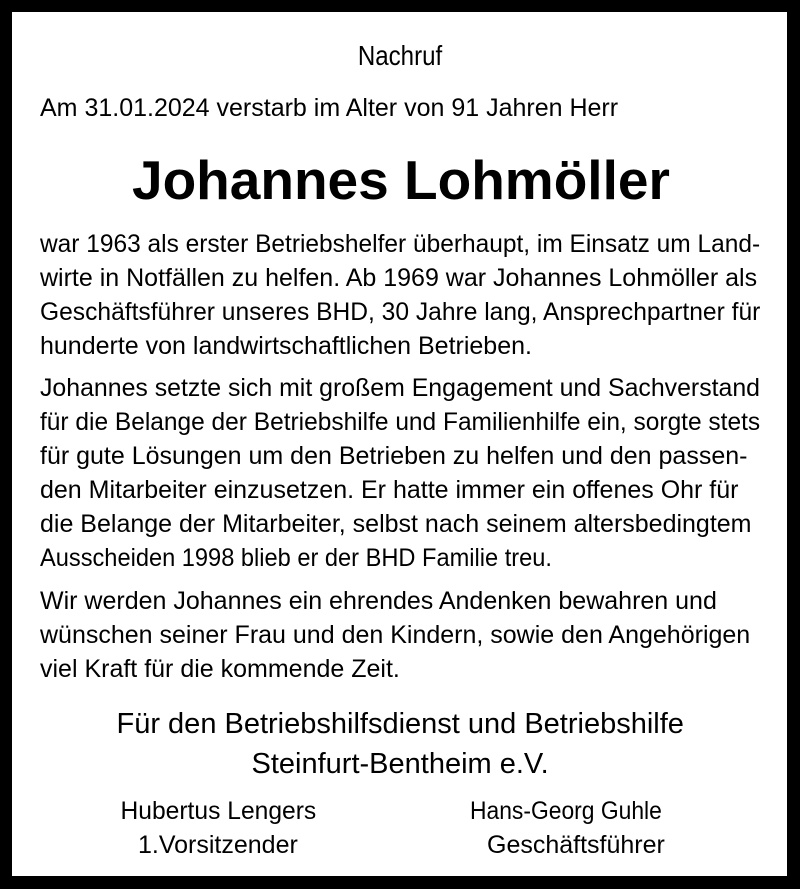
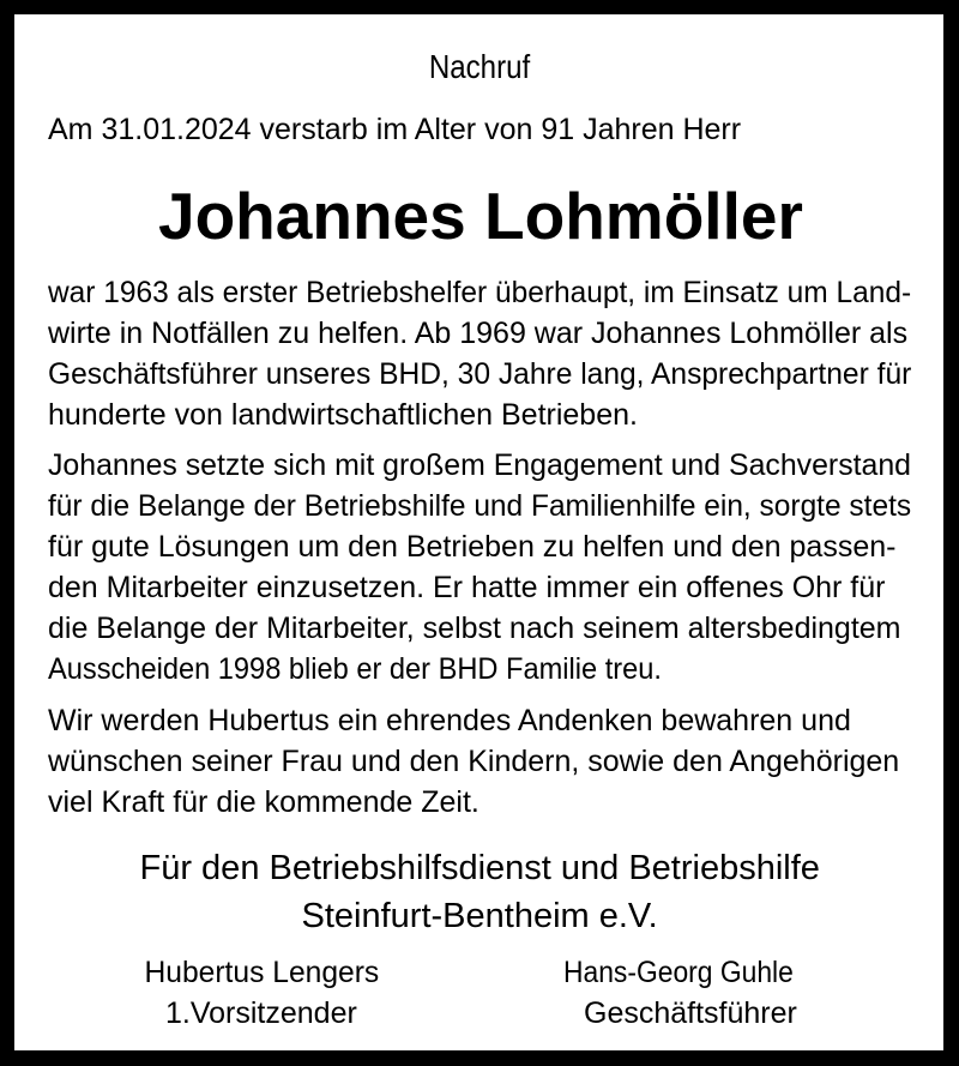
  Nachruf
  Am 31.01.2024 verstarb im Alter von 91 Jahren Herr
  Johannes Lohmöller
  war 1963 als erster Betriebshelfer überhaupt, im Einsatz um Land-
  wirte in Notfällen zu helfen. Ab 1969 war Johannes Lohmöller als
  Geschäftsführer unseres BHD, 30 Jahre lang, Ansprechpartner für
  hunderte von landwirtschaftlichen Betrieben.
  Johannes setzte sich mit großem Engagement und Sachverstand
  für die Belange der Betriebshilfe und Familienhilfe ein, sorgte stets
  für gute Lösungen um den Betrieben zu helfen und den passen-
  den Mitarbeiter einzusetzen. Er hatte immer ein offenes Ohr für
  die Belange der Mitarbeiter, selbst nach seinem altersbedingtem
  Ausscheiden 1998 blieb er der BHD Familie treu.
- Wir werden Johannes ein ehrendes Andenken bewahren und
+ Wir werden Hubertus ein ehrendes Andenken bewahren und
  wünschen seiner Frau und den Kindern, sowie den Angehörigen
  viel Kraft für die kommende Zeit.
  Für den Betriebshilfsdienst und Betriebshilfe
  Steinfurt-Bentheim e.V.
  Hubertus Lengers
  1.Vorsitzender
  Hans-Georg Guhle
  Geschäftsführer
